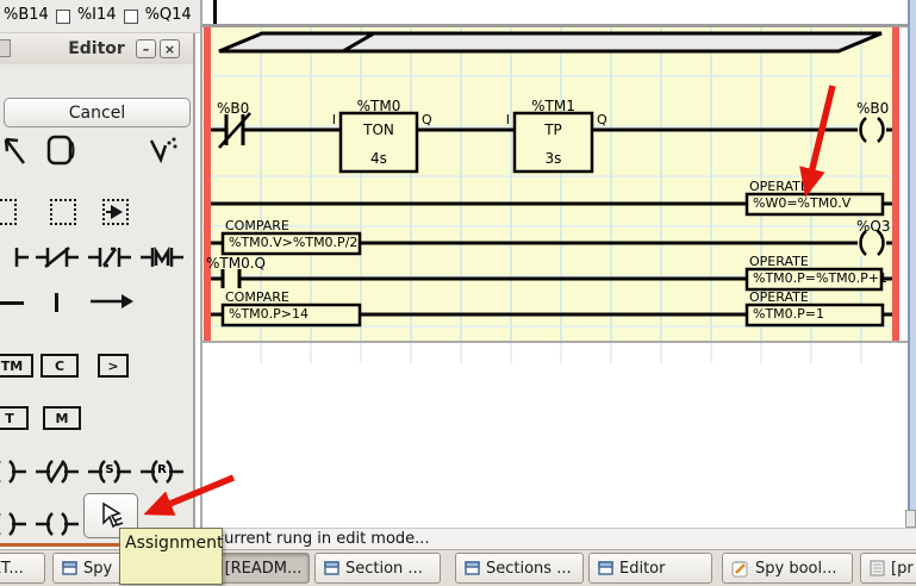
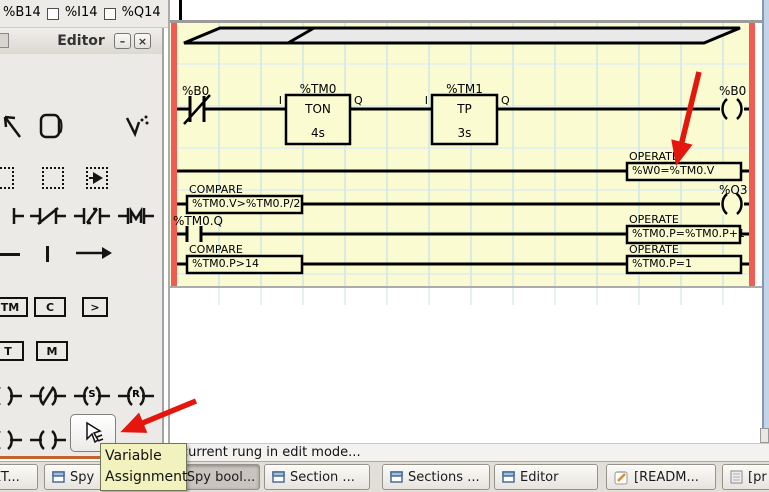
  %B14
  %I14
  %Q14
  %B0
  %TM0
  I
  Q
  TON
  4s
  %TM1
  I
  Q
  TP
  3s
  %B0
  OPERATE
  %W0=%TM0.V
  COMPARE
  %TM0.V>%TM0.P/2
  %Q3
  %TM0.Q
  OPERATE
  %TM0.P=%TM0.P+1
  COMPARE
  %TM0.P>14
  OPERATE
  %TM0.P=1
  urrent rung in edit mode...
  Editor
  –
  ×
- Cancel
  TM
  C
  >
  T
  M
  S
  R
  T...
  Spy
- [READM...
+ Spy bool...
  Section ...
  Sections ...
  Editor
- Spy bool...
+ [READM...
  [pr
+ Variable
  Assignmen
